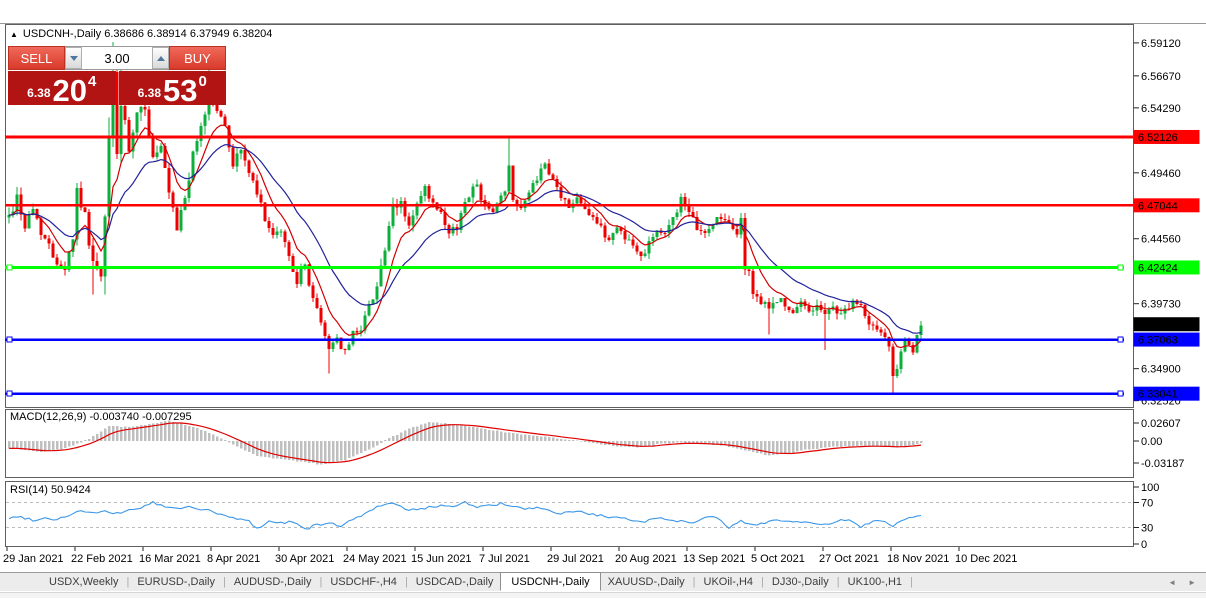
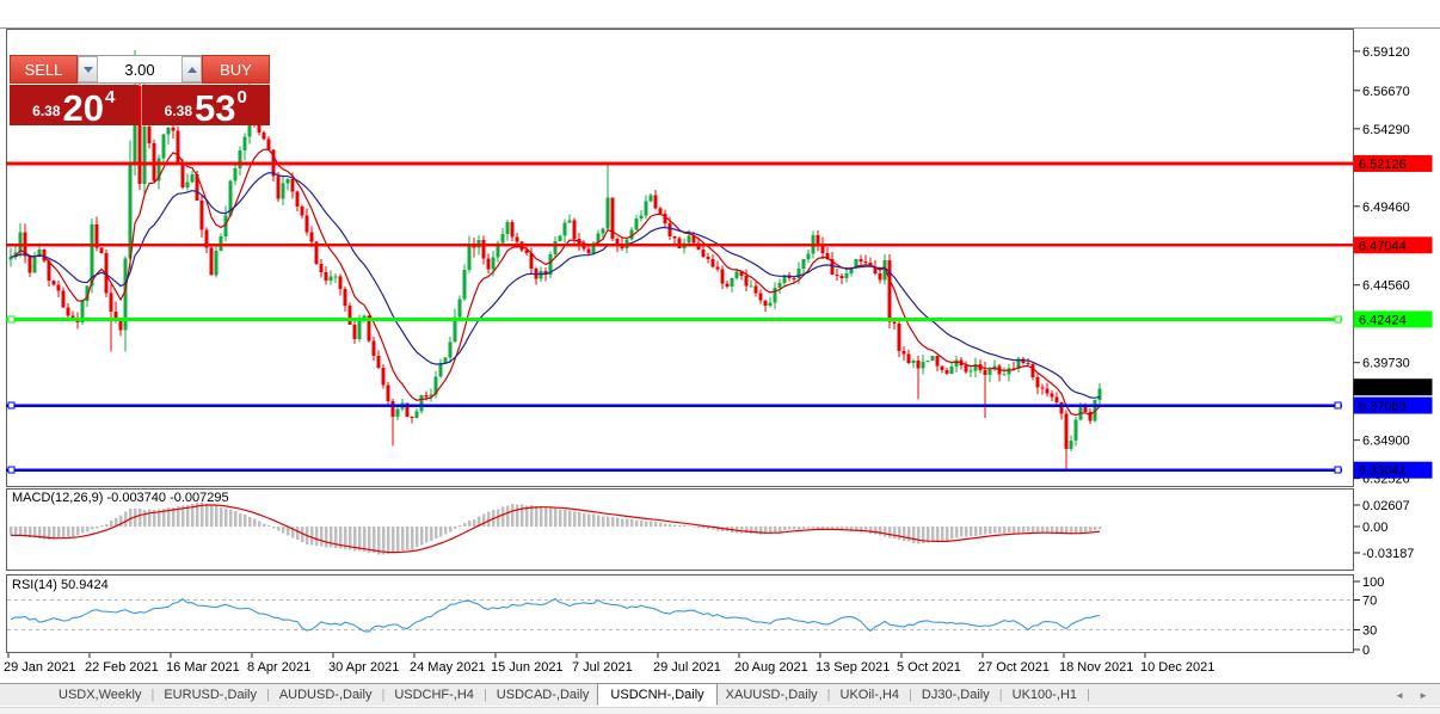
  6.59120
  6.56670
  6.54290
  6.49460
  6.44560
  6.39730
  6.34900
  6.32520
  6.52126
  6.47044
  6.42424
  6.37063
  6.33041
  6.38204
  0.02607
  0.00
  -0.03187
  100
  70
  30
  0
  29 Jan 2021
  22 Feb 2021
  16 Mar 2021
  8 Apr 2021
  30 Apr 2021
  24 May 2021
  15 Jun 2021
  7 Jul 2021
  29 Jul 2021
  20 Aug 2021
  13 Sep 2021
  5 Oct 2021
  27 Oct 2021
  18 Nov 2021
  10 Dec 2021
- ▲
- USDCNH-,Daily 6.38686 6.38914 6.37949 6.38204
  SELL
  3.00
  BUY
  6.38
  20
  4
  6.38
  53
  0
  MACD(12,26,9) -0.003740 -0.007295
  RSI(14) 50.9424
  USDX,Weekly
  |
  EURUSD-,Daily
  |
  AUDUSD-,Daily
  |
  USDCHF-,H4
  |
  USDCAD-,Daily
  USDCNH-,Daily
  XAUUSD-,Daily
  |
  UKOil-,H4
  |
  DJ30-,Daily
  |
  UK100-,H1
  |
  ◄
  ►
